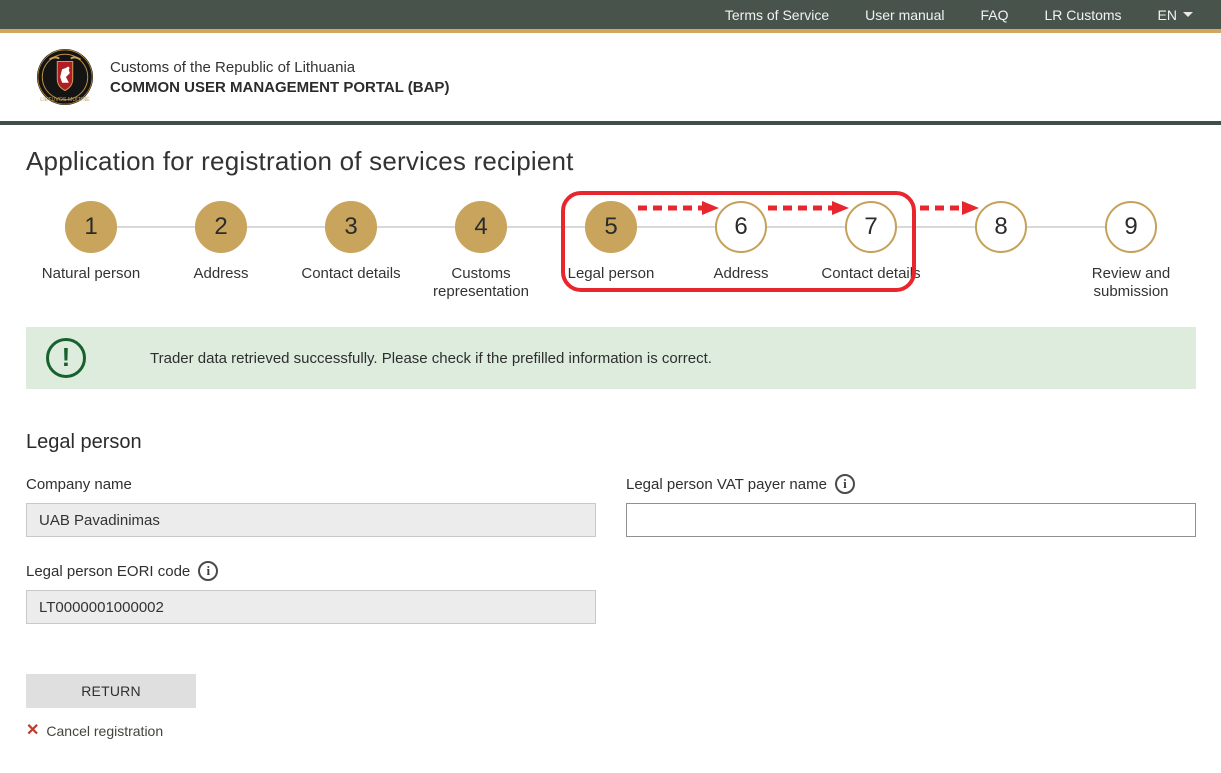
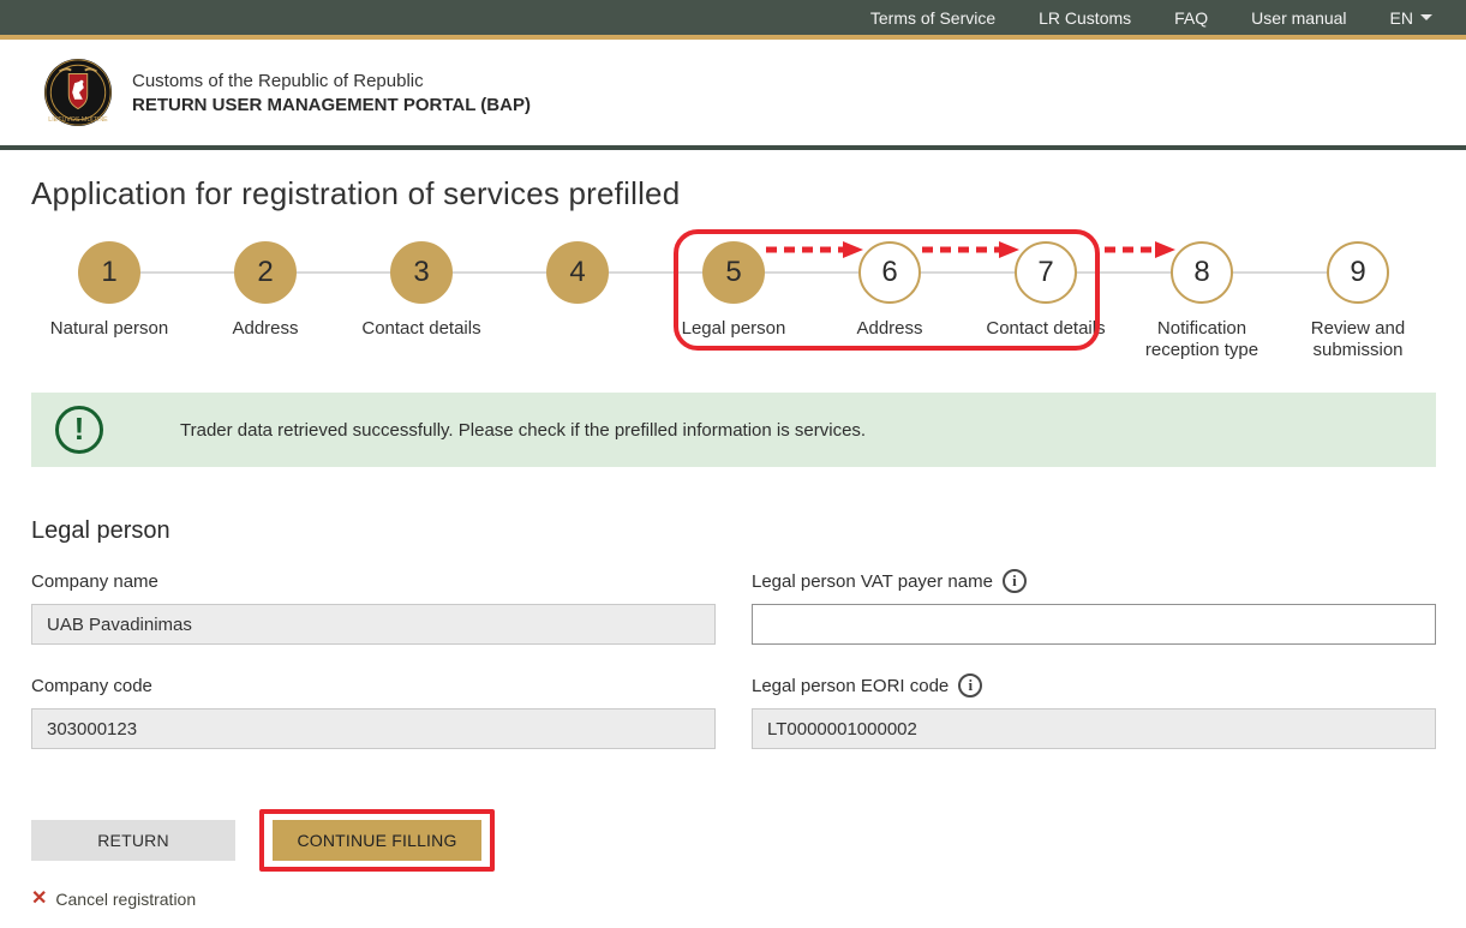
  Terms of Service
- User manual
+ LR Customs
  FAQ
- LR Customs
+ User manual
  EN
- Customs of the Republic of Lithuania
+ Customs of the Republic of Republic
- COMMON USER MANAGEMENT PORTAL (BAP)
+ RETURN USER MANAGEMENT PORTAL (BAP)
- Application for registration of services recipient
+ Application for registration of services prefilled
  1
  Natural person
  2
  Address
  3
  Contact details
  4
- Customs representation
  5
  Legal person
  6
  Address
  7
  Contact details
  8
+ Notification reception type
  9
  Review and submission
  !
- Trader data retrieved successfully. Please check if the prefilled information is correct.
+ Trader data retrieved successfully. Please check if the prefilled information is services.
  Legal person
  Company name
  UAB Pavadinimas
  Legal person VAT payer name
  i
+ Company code
+ 303000123
  Legal person EORI code
  i
  LT0000001000002
  RETURN
+ CONTINUE FILLING
  ✕
  Cancel registration
